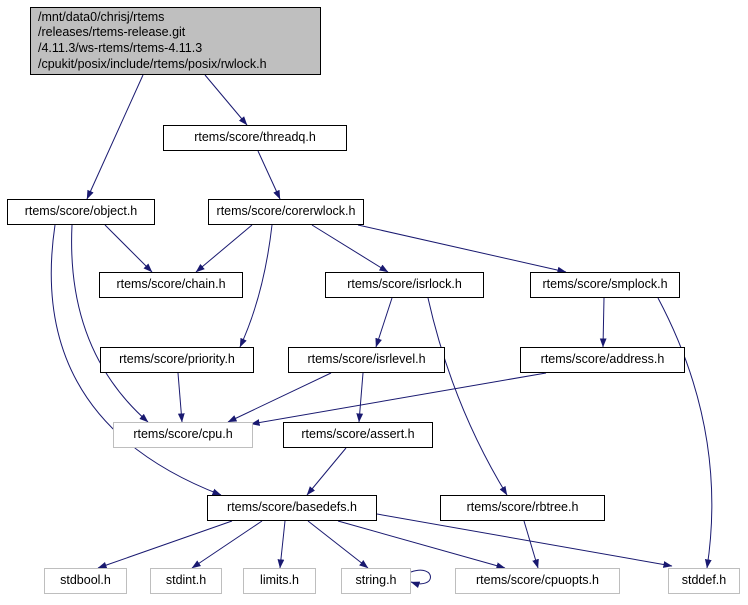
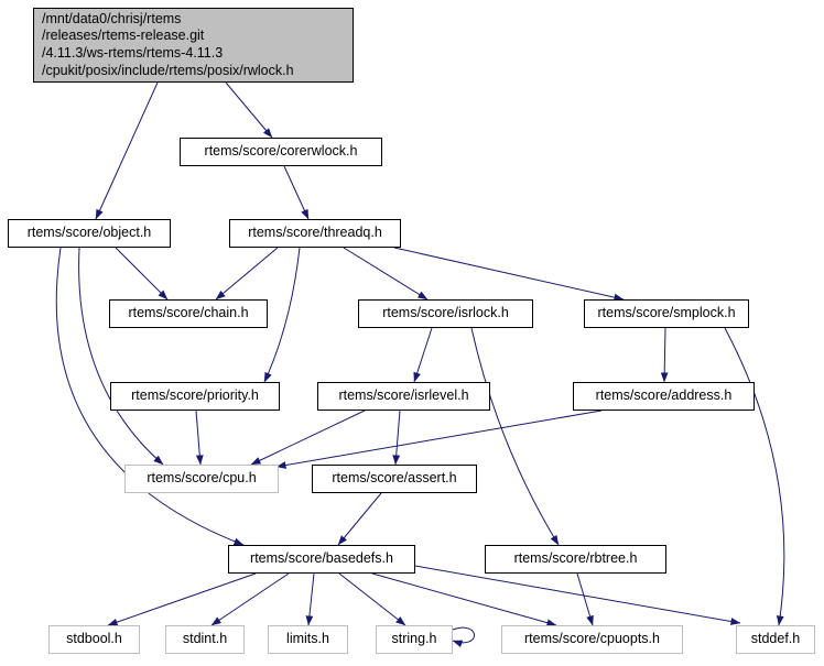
  /mnt/data0/chrisj/rtems
  /releases/rtems-release.git
  /4.11.3/ws-rtems/rtems-4.11.3
  /cpukit/posix/include/rtems/posix/rwlock.h
- rtems/score/threadq.h
+ rtems/score/corerwlock.h
  rtems/score/object.h
- rtems/score/corerwlock.h
+ rtems/score/threadq.h
  rtems/score/chain.h
  rtems/score/isrlock.h
  rtems/score/smplock.h
  rtems/score/priority.h
  rtems/score/isrlevel.h
  rtems/score/address.h
  rtems/score/cpu.h
  rtems/score/assert.h
  rtems/score/basedefs.h
  rtems/score/rbtree.h
  stdbool.h
  stdint.h
  limits.h
  string.h
  rtems/score/cpuopts.h
  stddef.h
